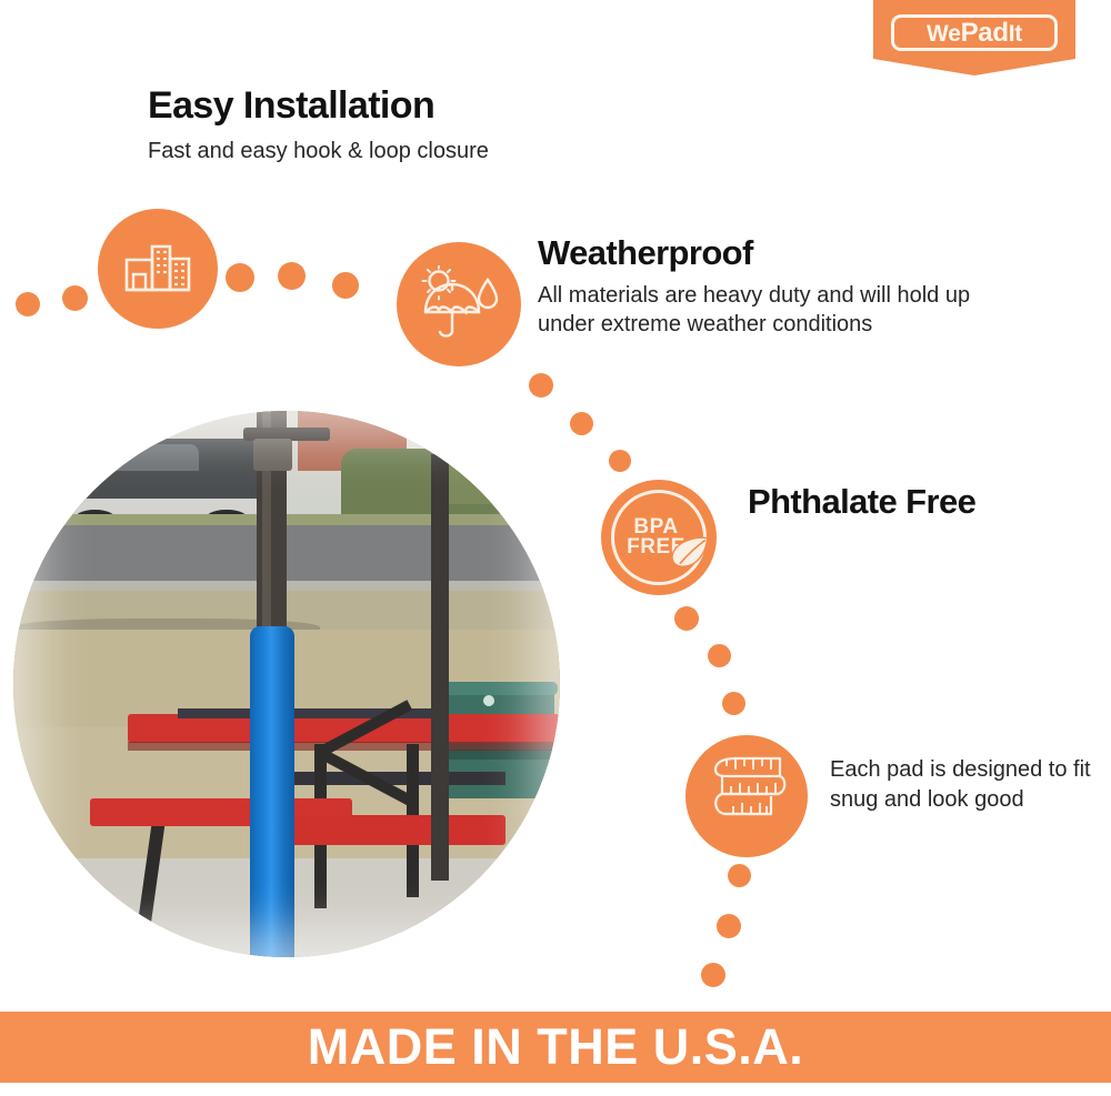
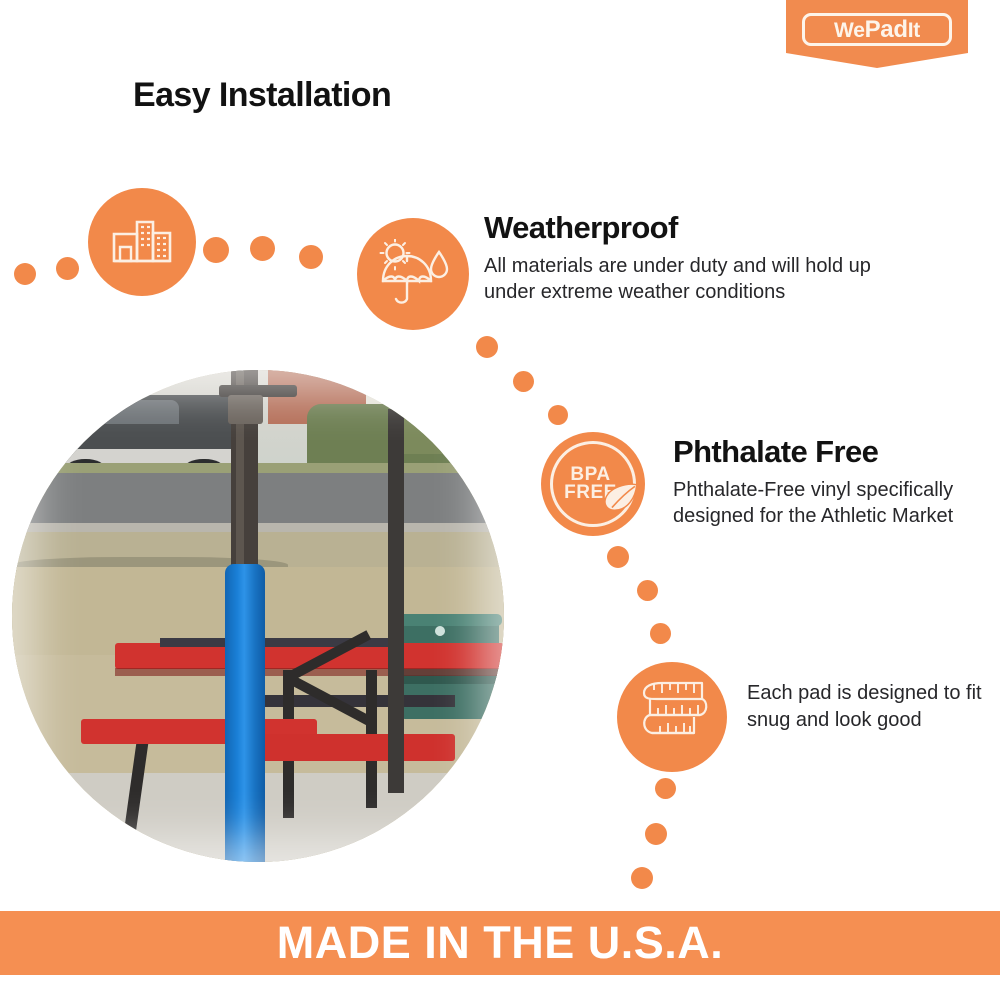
  WePadIt
  Easy Installation
- Fast and easy hook & loop closure
  Weatherproof
- All materials are heavy duty and will hold up under extreme weather conditions
+ All materials are under duty and will hold up under extreme weather conditions
  Phthalate Free
+ Phthalate-Free vinyl specifically designed for the Athletic Market
  BPA
  FRE
  Each pad is designed to fit snug and look good
  MADE IN THE U.S.A.
